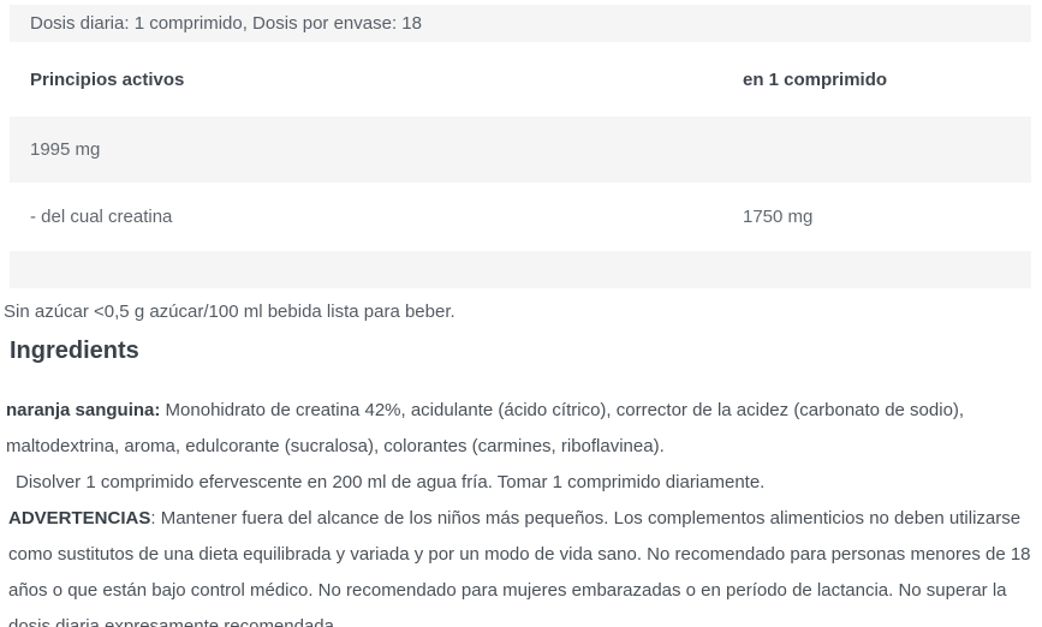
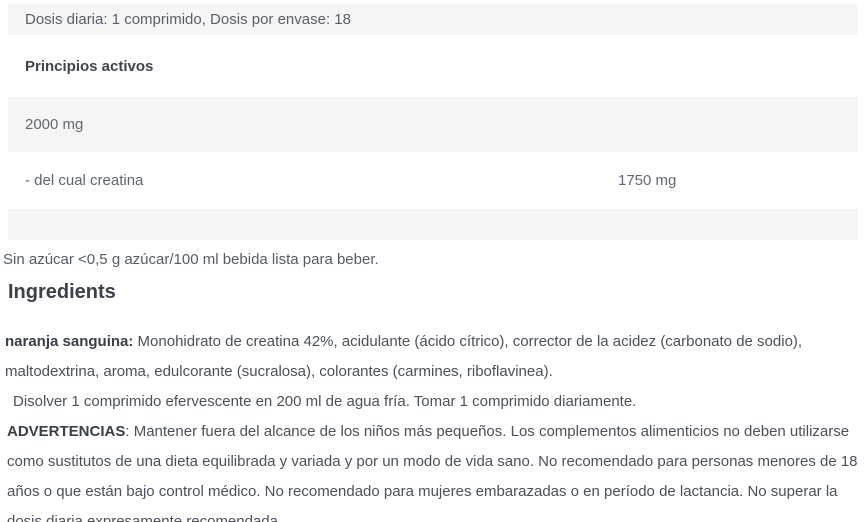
  Dosis diaria: 1 comprimido, Dosis por envase: 18
  Principios activos
- en 1 comprimido
- 1995 mg
+ 2000 mg
  - del cual creatina
  1750 mg
  Sin azúcar <0,5 g azúcar/100 ml bebida lista para beber.
  Ingredients
  naranja sanguina: Monohidrato de creatina 42%, acidulante (ácido cítrico), corrector de la acidez (carbonato de sodio), maltodextrina, aroma, edulcorante (sucralosa), colorantes (carmines, riboflavinea).
  Disolver 1 comprimido efervescente en 200 ml de agua fría. Tomar 1 comprimido diariamente.
  ADVERTENCIAS: Mantener fuera del alcance de los niños más pequeños. Los complementos alimenticios no deben utilizarse como sustitutos de una dieta equilibrada y variada y por un modo de vida sano. No recomendado para personas menores de 18 años o que están bajo control médico. No recomendado para mujeres embarazadas o en período de lactancia. No superar la
